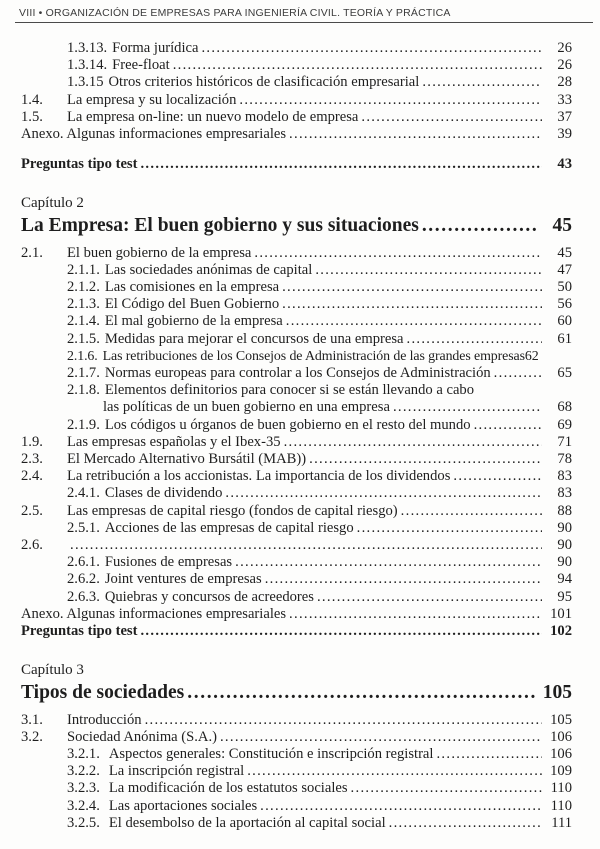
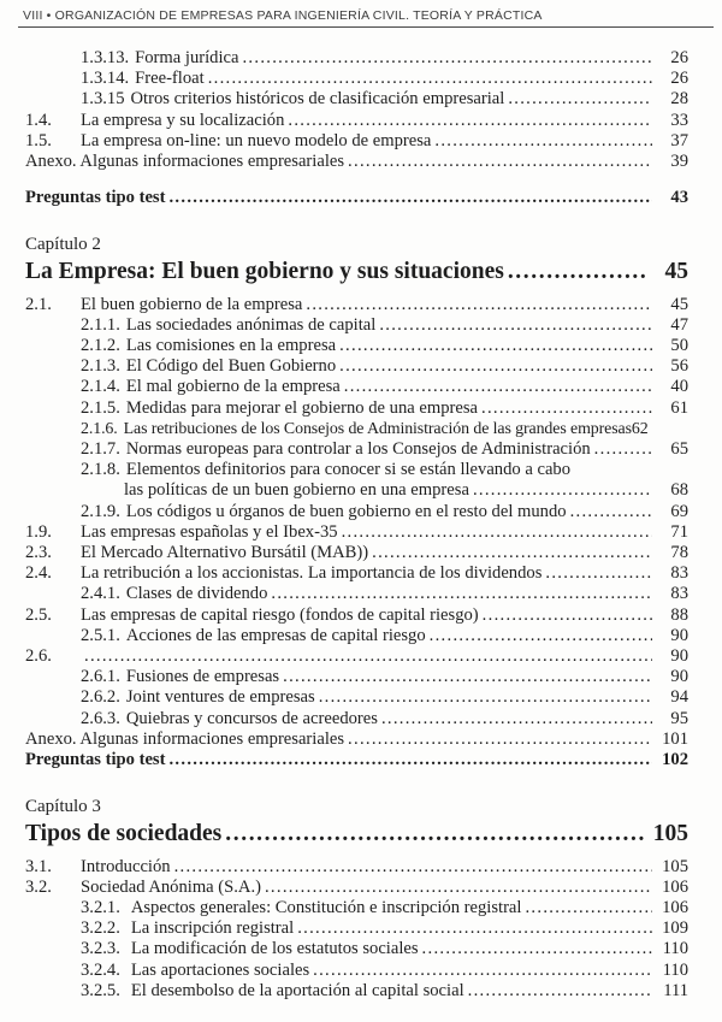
  VIII • ORGANIZACIÓN DE EMPRESAS PARA INGENIERÍA CIVIL. TEORÍA Y PRÁCTICA
  1.3.13.
  Forma jurídica
  26
  1.3.14.
  Free-float
  26
  1.3.15
  Otros criterios históricos de clasificación empresarial
  28
  1.4.
  La empresa y su localización
  33
  1.5.
  La empresa on-line: un nuevo modelo de empresa
  37
  Anexo. Algunas informaciones empresariales
  39
  Preguntas tipo test
  43
  Capítulo 2
  La Empresa: El buen gobierno y sus situaciones
  45
  2.1.
  El buen gobierno de la empresa
  45
  2.1.1.
  Las sociedades anónimas de capital
  47
  2.1.2.
  Las comisiones en la empresa
  50
  2.1.3.
  El Código del Buen Gobierno
  56
  2.1.4.
  El mal gobierno de la empresa
- 60
+ 40
  2.1.5.
- Medidas para mejorar el concursos de una empresa
+ Medidas para mejorar el gobierno de una empresa
  61
  2.1.6.
  Las retribuciones de los Consejos de Administración de las grandes empresas
  62
  2.1.7.
  Normas europeas para controlar a los Consejos de Administración
  65
  2.1.8.
  Elementos definitorios para conocer si se están llevando a cabo
  las políticas de un buen gobierno en una empresa
  68
  2.1.9.
  Los códigos u órganos de buen gobierno en el resto del mundo
  69
  1.9.
  Las empresas españolas y el Ibex-35
  71
  2.3.
  El Mercado Alternativo Bursátil (MAB))
  78
  2.4.
  La retribución a los accionistas. La importancia de los dividendos
  83
  2.4.1.
  Clases de dividendo
  83
  2.5.
  Las empresas de capital riesgo (fondos de capital riesgo)
  88
  2.5.1.
  Acciones de las empresas de capital riesgo
  90
  2.6.
  90
  2.6.1.
  Fusiones de empresas
  90
  2.6.2.
  Joint ventures de empresas
  94
  2.6.3.
  Quiebras y concursos de acreedores
  95
  Anexo. Algunas informaciones empresariales
  101
  Preguntas tipo test
  102
  Capítulo 3
  Tipos de sociedades
  105
  3.1.
  Introducción
  105
  3.2.
  Sociedad Anónima (S.A.)
  106
  3.2.1.
  Aspectos generales: Constitución e inscripción registral
  106
  3.2.2.
  La inscripción registral
  109
  3.2.3.
  La modificación de los estatutos sociales
  110
  3.2.4.
  Las aportaciones sociales
  110
  3.2.5.
  El desembolso de la aportación al capital social
  111
